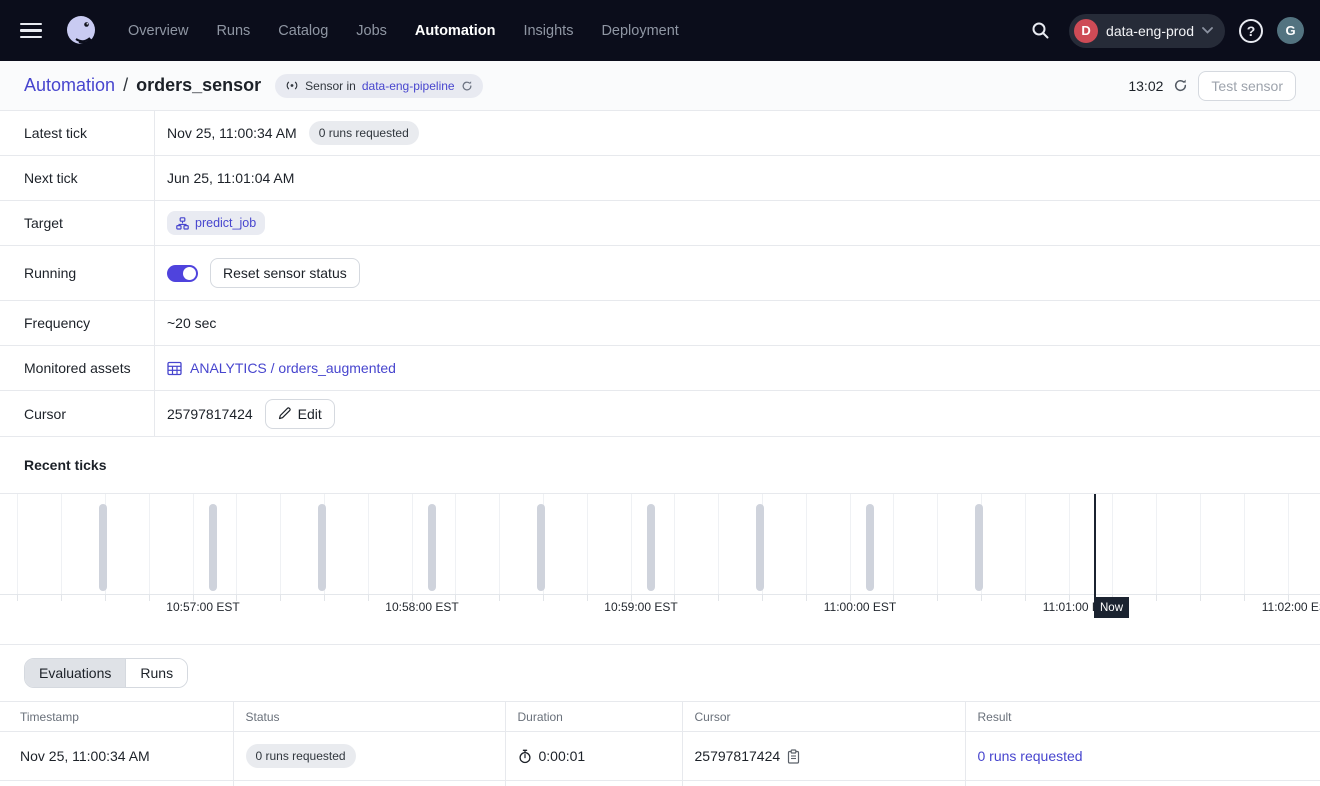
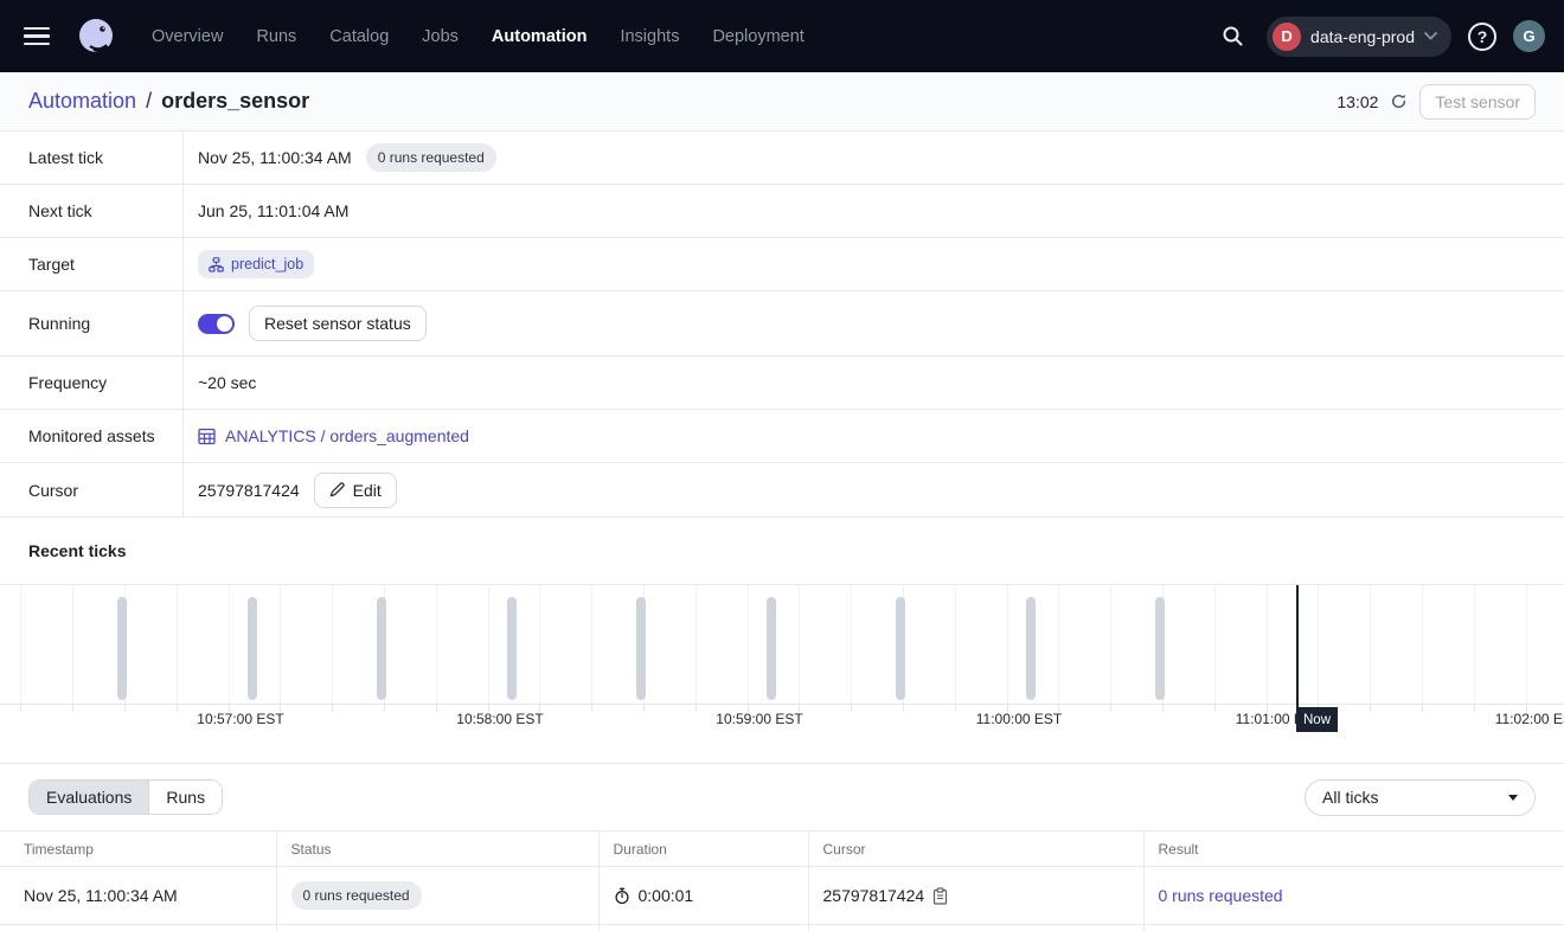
  Overview
  Runs
  Catalog
  Jobs
  Automation
  Insights
  Deployment
  D
  data-eng-prod
  ?
  G
  Automation
  /
  orders_sensor
- Sensor in
- data-eng-pipeline
  13:02
  Test sensor
  Latest tick
  Nov 25, 11:00:34 AM
  0 runs requested
  Next tick
  Jun 25, 11:01:04 AM
  Target
  predict_job
  Running
  Reset sensor status
  Frequency
  ~20 sec
  Monitored assets
  ANALYTICS / orders_augmented
  Cursor
  25797817424
  Edit
  Recent ticks
  10:57:00 EST
  10:58:00 EST
  10:59:00 EST
  11:00:00 EST
  11:01:00
  11:02:00 E
  Now
  Evaluations
  Runs
+ All ticks
  Timestamp	Status	Duration	Cursor	Result
  Nov 25, 11:00:34 AM	0 runs requested	0:00:01	25797817424	0 runs requested
